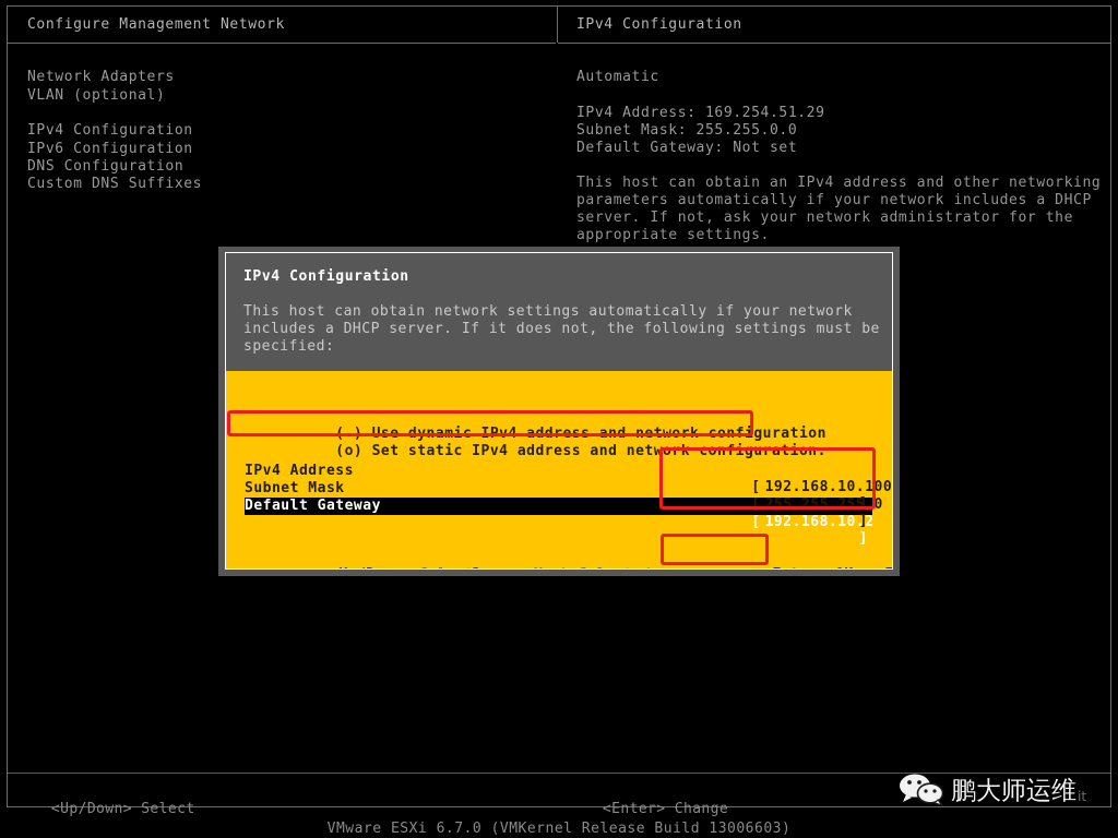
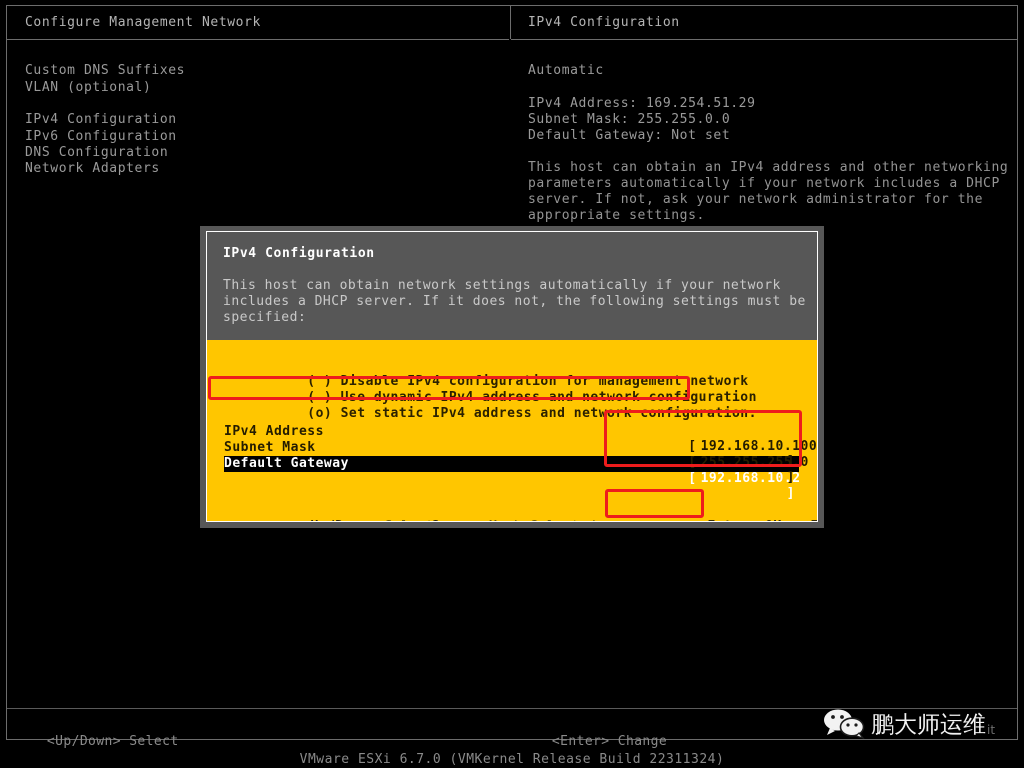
  Configure Management Network
  IPv4 Configuration
- Network Adapters
+ Custom DNS Suffixes
  VLAN (optional)
  IPv4 Configuration
  IPv6 Configuration
  DNS Configuration
- Custom DNS Suffixes
+ Network Adapters
  Automatic
  IPv4 Address: 169.254.51.29
  Subnet Mask: 255.255.0.0
  Default Gateway: Not set
  This host can obtain an IPv4 address and other networking
  parameters automatically if your network includes a DHCP
  server. If not, ask your network administrator for the
  appropriate settings.
  IPv4 Configuration
  This host can obtain network settings automatically if your network
  includes a DHCP server. If it does not, the following settings must be
  specified:
+ ( ) Disable IPv4 configuration for management network
  ( ) Use dynamic IPv4 address and network configuration
  (o) Set static IPv4 address and network configuration:
  IPv4 Address
  [ 192.168.10.100
  ]
  Subnet Mask
  [ 255.255.255.0
  ]
  Default Gateway
  [ 192.168.10.2
  ]
  <Up/Down> Select
  <Enter> Change
  鹏大师运维
  it
- VMware ESXi 6.7.0 (VMKernel Release Build 13006603)
+ VMware ESXi 6.7.0 (VMKernel Release Build 22311324)
